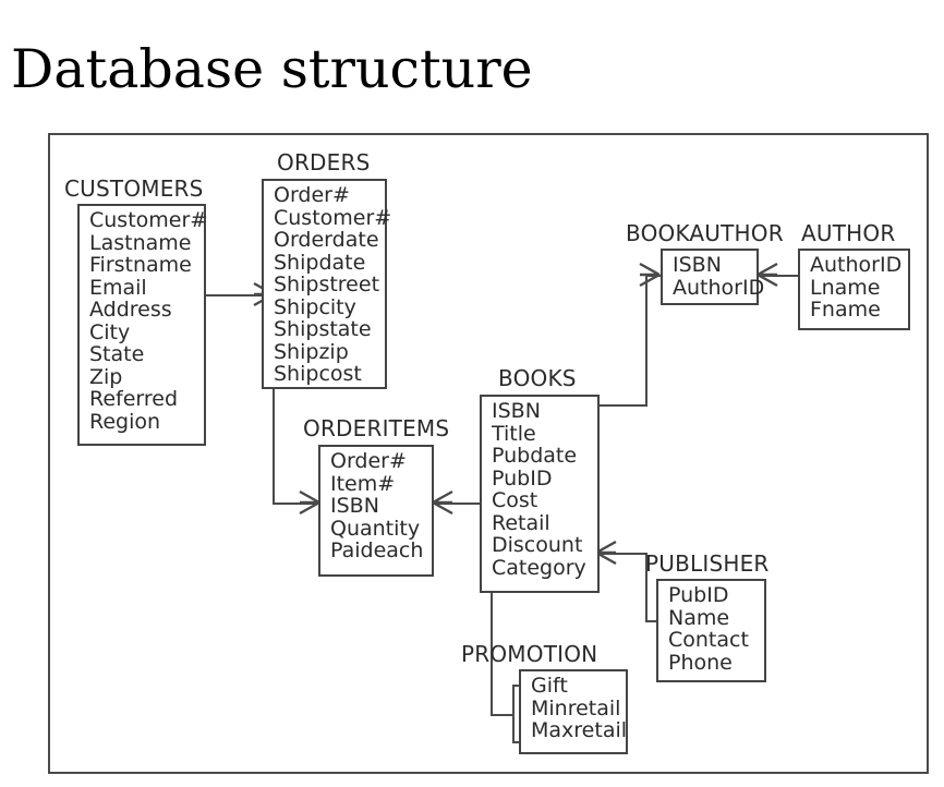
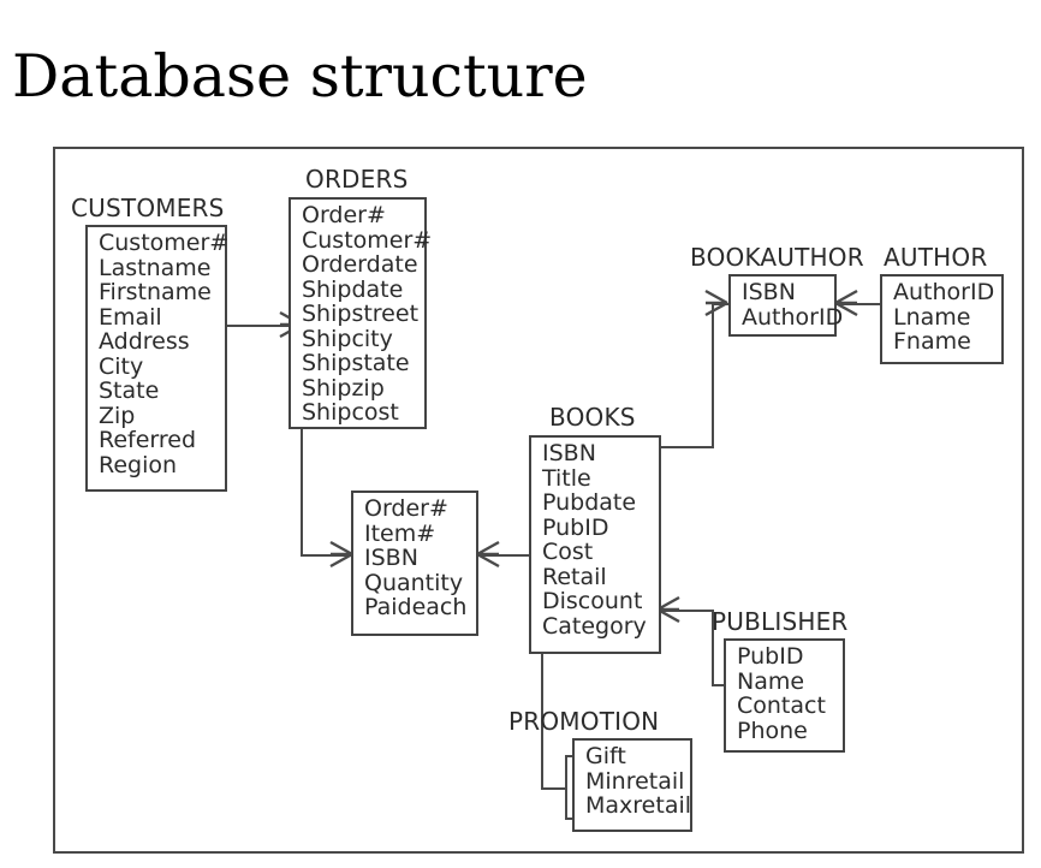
  Database structure
  CUSTOMERS
  Customer#
  Lastname
  Firstname
  Email
  Address
  City
  State
  Zip
  Referred
  Region
  ORDERS
  Order#
  Customer#
  Orderdate
  Shipdate
  Shipstreet
  Shipcity
  Shipstate
  Shipzip
  Shipcost
- ORDERITEMS
  Order#
  Item#
  ISBN
  Quantity
  Paideach
  BOOKS
  ISBN
  Title
  Pubdate
  PubID
  Cost
  Retail
  Discount
  Category
  BOOKAUTHOR
  ISBN
  AuthorID
  AUTHOR
  AuthorID
  Lname
  Fname
  PUBLISHER
  PubID
  Name
  Contact
  Phone
  PROMOTION
  Gift
  Minretail
  Maxretail
